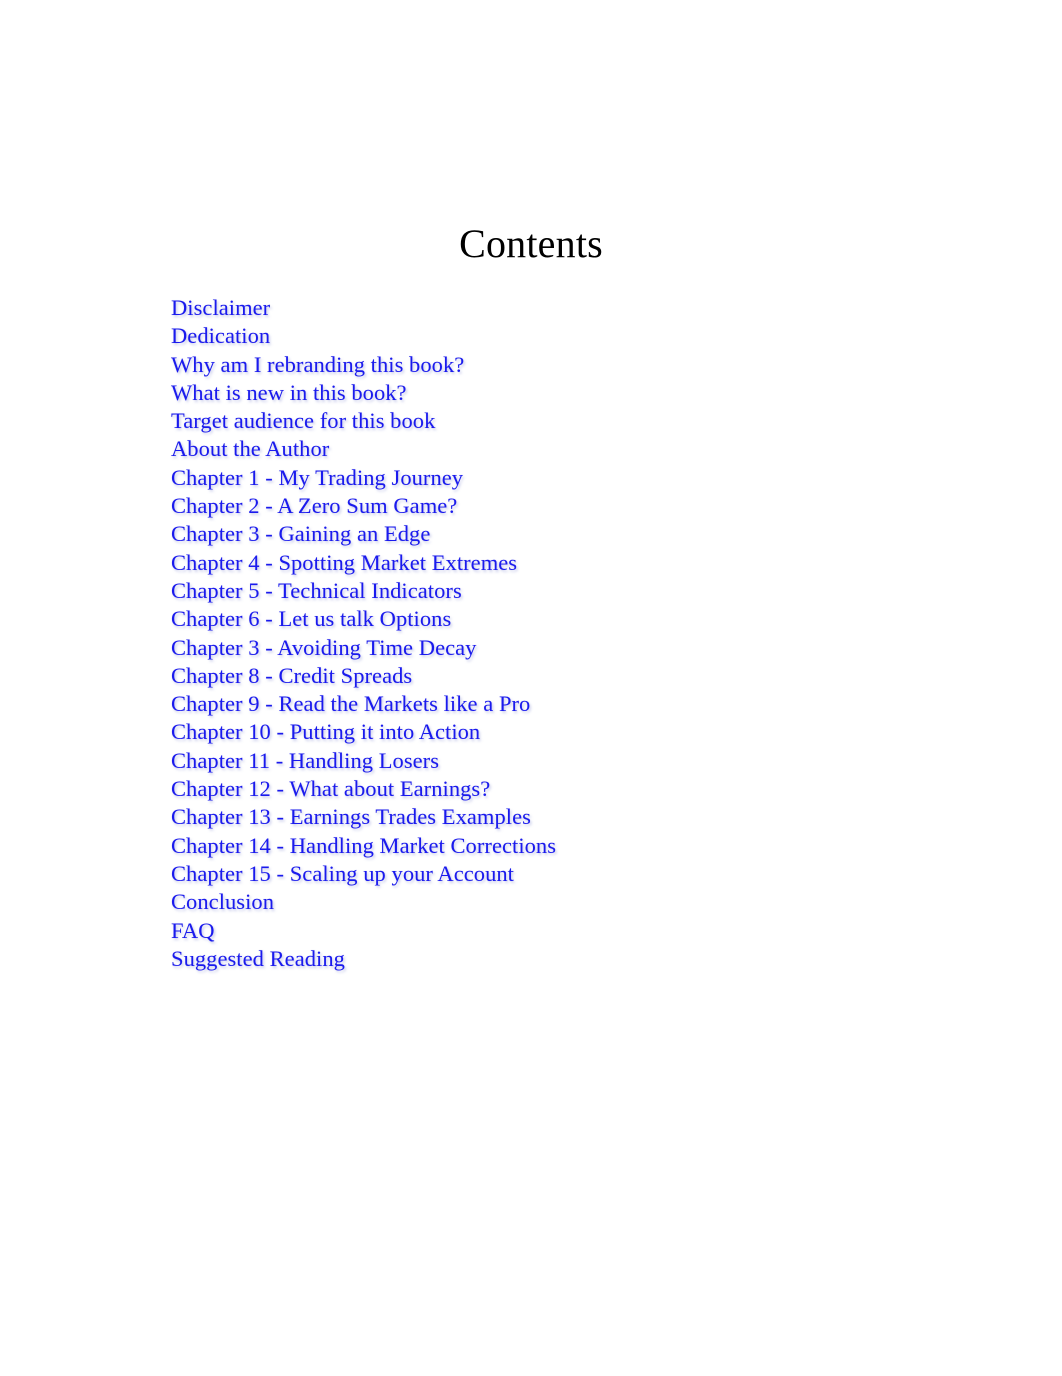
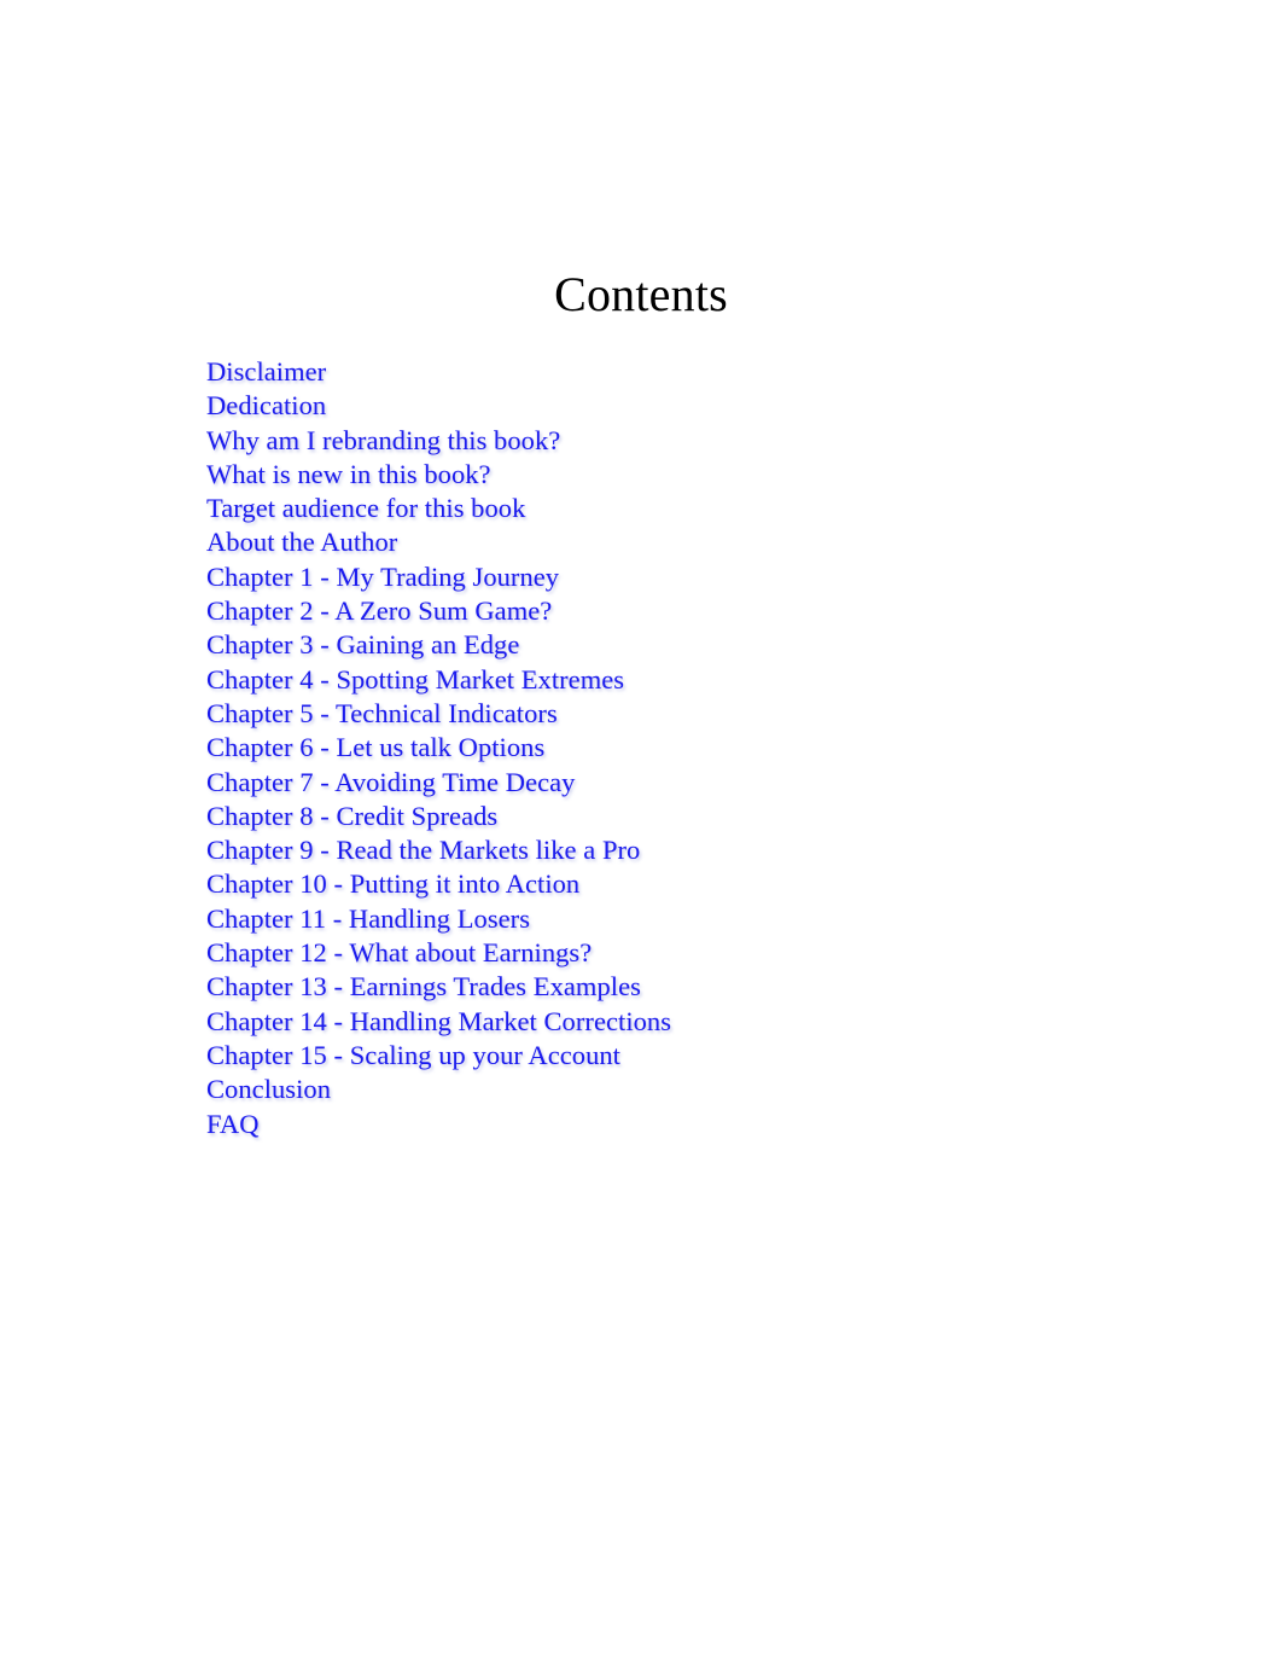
  Contents
  Disclaimer
  Dedication
  Why am I rebranding this book?
  What is new in this book?
  Target audience for this book
  About the Author
  Chapter 1 - My Trading Journey
  Chapter 2 - A Zero Sum Game?
  Chapter 3 - Gaining an Edge
  Chapter 4 - Spotting Market Extremes
  Chapter 5 - Technical Indicators
  Chapter 6 - Let us talk Options
- Chapter 3 - Avoiding Time Decay
+ Chapter 7 - Avoiding Time Decay
  Chapter 8 - Credit Spreads
  Chapter 9 - Read the Markets like a Pro
  Chapter 10 - Putting it into Action
  Chapter 11 - Handling Losers
  Chapter 12 - What about Earnings?
  Chapter 13 - Earnings Trades Examples
  Chapter 14 - Handling Market Corrections
  Chapter 15 - Scaling up your Account
  Conclusion
  FAQ
- Suggested Reading
